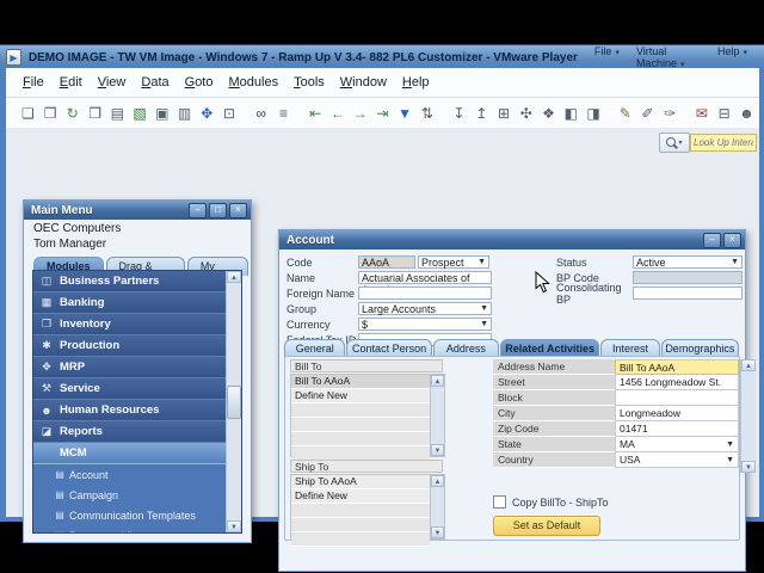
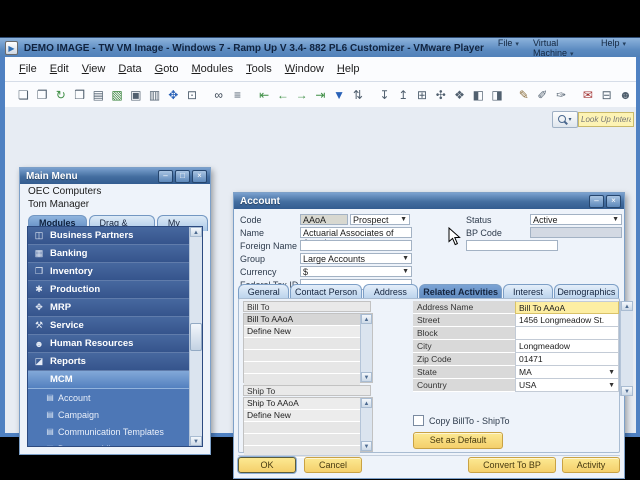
  ▶
  DEMO IMAGE - TW VM Image - Windows 7 - Ramp Up V 3.4- 882 PL6 Customizer - VMware Player
  File
  Virtual Machine
  Help
  File
  Edit
  View
  Data
  Goto
  Modules
  Tools
  Window
  Help
  ❏
  ❐
  ↻
  ❒
  ▤
  ▧
  ▣
  ▥
  ✥
  ⊡
  ∞
  ≡
  ⇤
  ←
  →
  ⇥
  ▼
  ⇅
  ↧
  ↥
  ⊞
  ✣
  ❖
  ◧
  ◨
  ✎
  ✐
  ✑
  ✉
  ⊟
  ☻
  Look Up Inter
  Main Menu
  –
  □
  ×
  OEC Computers
  Tom Manager
  Modules
  ◫
  Business Partners
  ▦
  Banking
  ❒
  Inventory
  ✱
  Production
  ✥
  MRP
  ⚒
  Service
  ☻
  Human Resources
  ◪
  Reports
  MCM
  ▤
  Account
  ▤
  Campaign
  ▤
  Communication Templates
  Account
  –
  ×
  Code
  AAoA
  Prospect
  Name
  Actuarial Associates of
  Foreign Name
  Group
  Large Accounts
  Currency
  $
  Status
  Active
  BP Code
- Consolidating BP
  General
  Contact Person
  Address
  Related Activities
  Interest
  Demographics
  Bill To
  Bill To AAoA
  Define New
  Ship To
  Ship To AAoA
  Define New
  Address Name
  Bill To AAoA
  Street
  1456 Longmeadow St.
  Block
  City
  Longmeadow
  Zip Code
  01471
  State
  MA
  Country
  USA
  Copy BillTo - ShipTo
  Set as Default
+ OK
+ Cancel
+ Convert To BP
+ Activity
